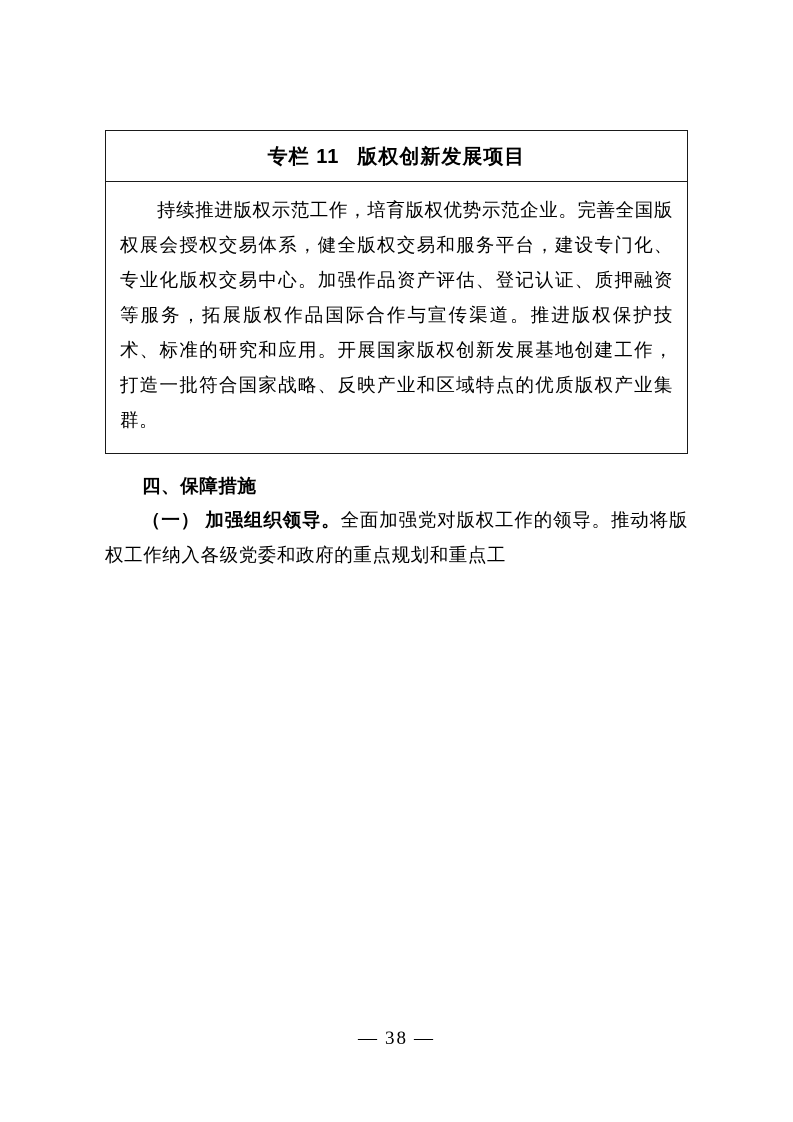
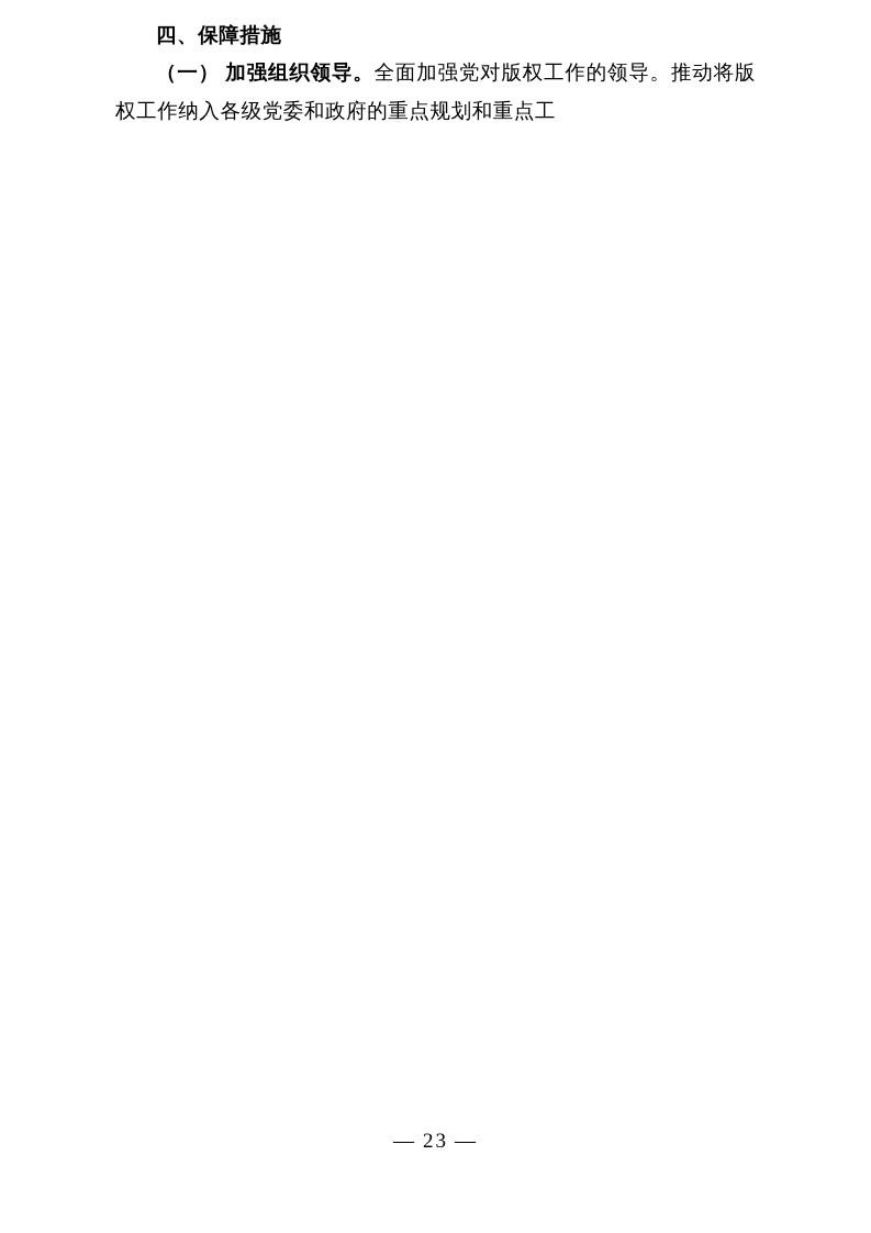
- 专栏 11 版权创新发展项目
- 持续推进版权示范工作，培育版权优势示范企业。完善全国版权展会授权交易体系，健全版权交易和服务平台，建设专门化、专业化版权交易中心。加强作品资产评估、登记认证、质押融资等服务，拓展版权作品国际合作与宣传渠道。推进版权保护技术、标准的研究和应用。开展国家版权创新发展基地创建工作，打造一批符合国家战略、反映产业和区域特点的优质版权产业集群。
  四、保障措施
  （一） 加强组织领导。全面加强党对版权工作的领导。推动将版权工作纳入各级党委和政府的重点规划和重点工
- — 38 —
+ — 23 —
